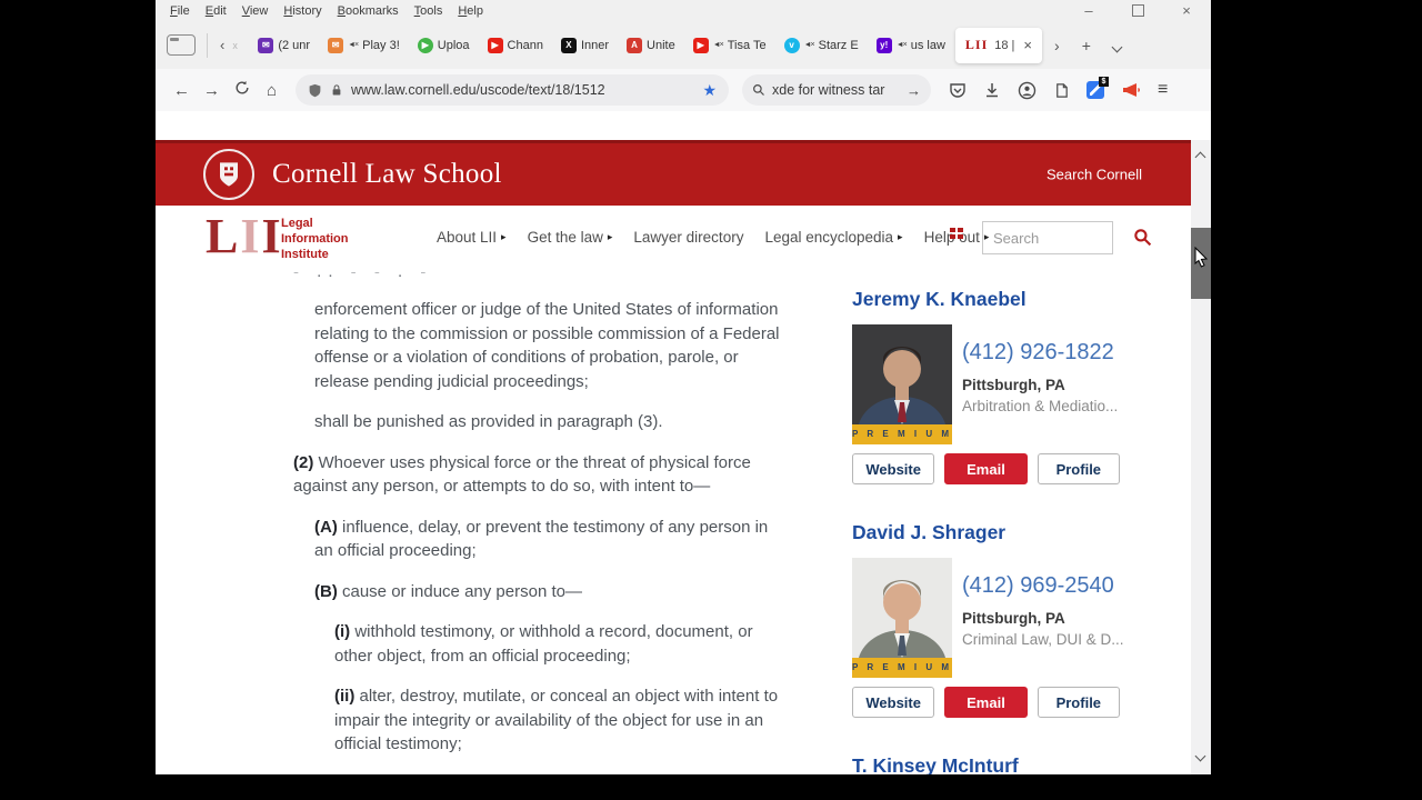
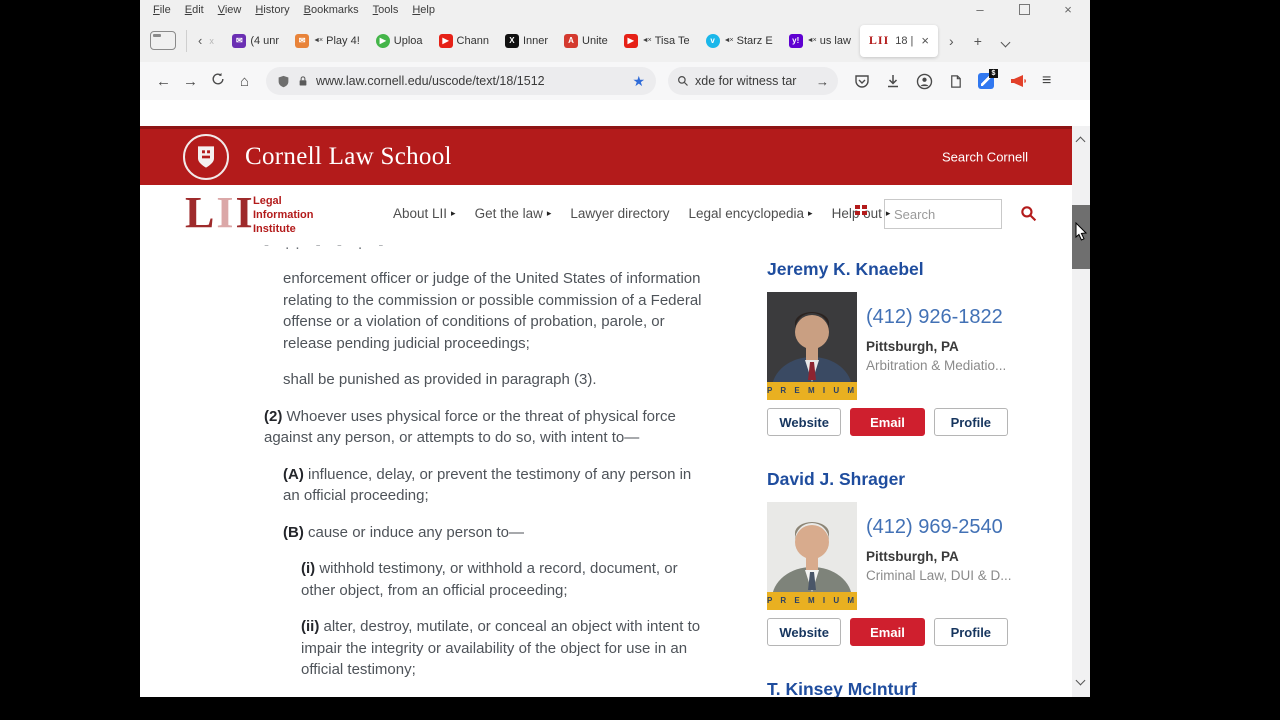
  File
  Edit
  View
  History
  Bookmarks
  Tools
  Help
  –
  ×
  ‹
  x
  ✉
- (2 unr
+ (4 unr
  ✉
- Play 3!
+ Play 4!
  ▶
  Uploa
  ▶
  Chann
  X
  Inner
  A
  Unite
  ▶
  Tisa Te
  v
  Starz E
  y!
  us law
  LII
  18 |
  ×
  ›
  +
  ←
  →
  ⌂
  www.law.cornell.edu/uscode/text/18/1512
  ★
  xde for witness tar
  →
  ≡
  Cornell Law School
  Search Cornell
  LII
  Legal
  Information
  Institute
  About LII
  ▸
  Get the law
  ▸
  Lawyer directory
  Legal encyclopedia
  ▸
  Helut
  ▸
  Search
  - .. - - . -
  enforcement officer or judge of the United States of information relating to the commission or possible commission of a Federal offense or a violation of conditions of probation, parole, or release pending judicial proceedings;
  shall be punished as provided in paragraph (3).
  (2) Whoever uses physical force or the threat of physical force against any person, or attempts to do so, with intent to—
  (A) influence, delay, or prevent the testimony of any person in an official proceeding;
  (B) cause or induce any person to—
  (i) withhold testimony, or withhold a record, document, or other object, from an official proceeding;
  (ii) alter, destroy, mutilate, or conceal an object with intent to impair the integrity or availability of the object for use in an official testimony;
  Jeremy K. Knaebel
  P R E M I U M
  (412) 926-1822
  Pittsburgh, PA
  Arbitration & Mediatio...
  Website
  Email
  Profile
  David J. Shrager
  P R E M I U M
  (412) 969-2540
  Pittsburgh, PA
  Criminal Law, DUI & D...
  Website
  Email
  Profile
  T. Kinsey McInturf
